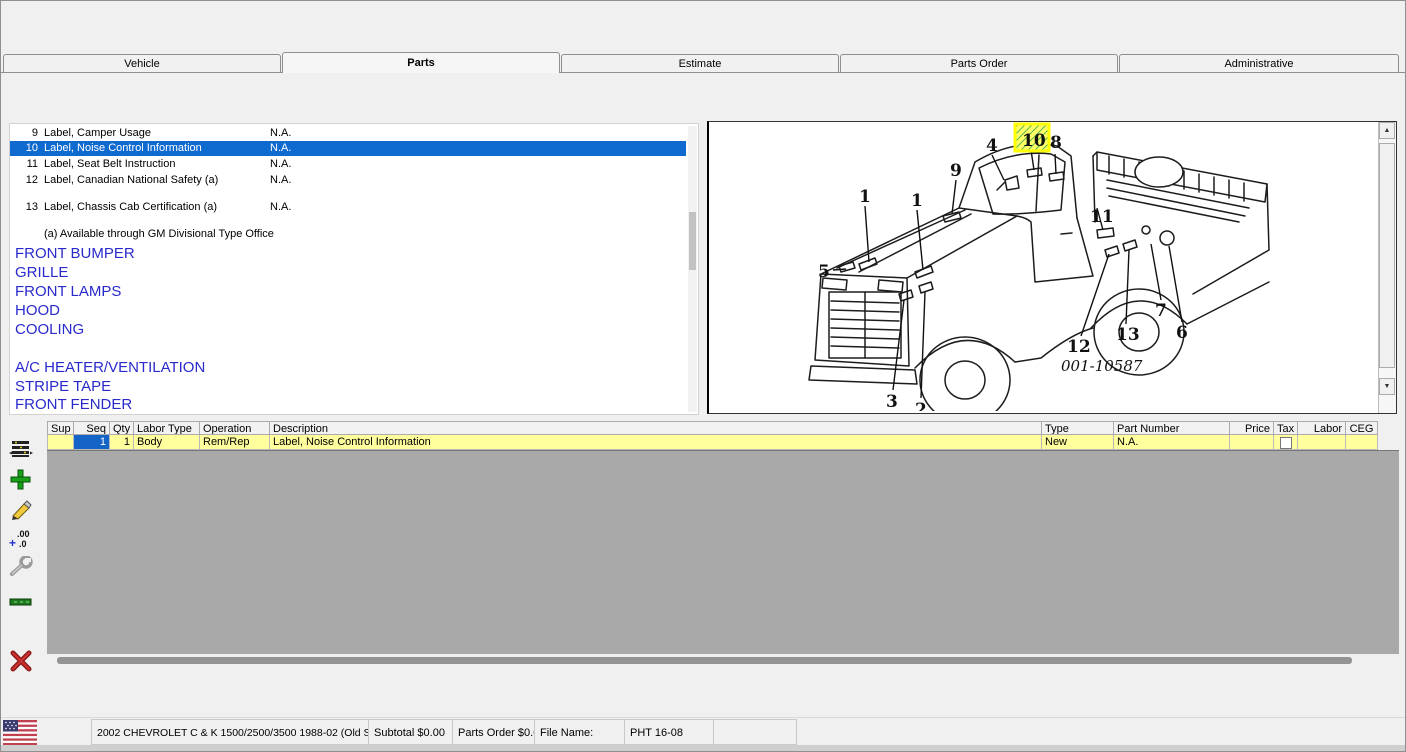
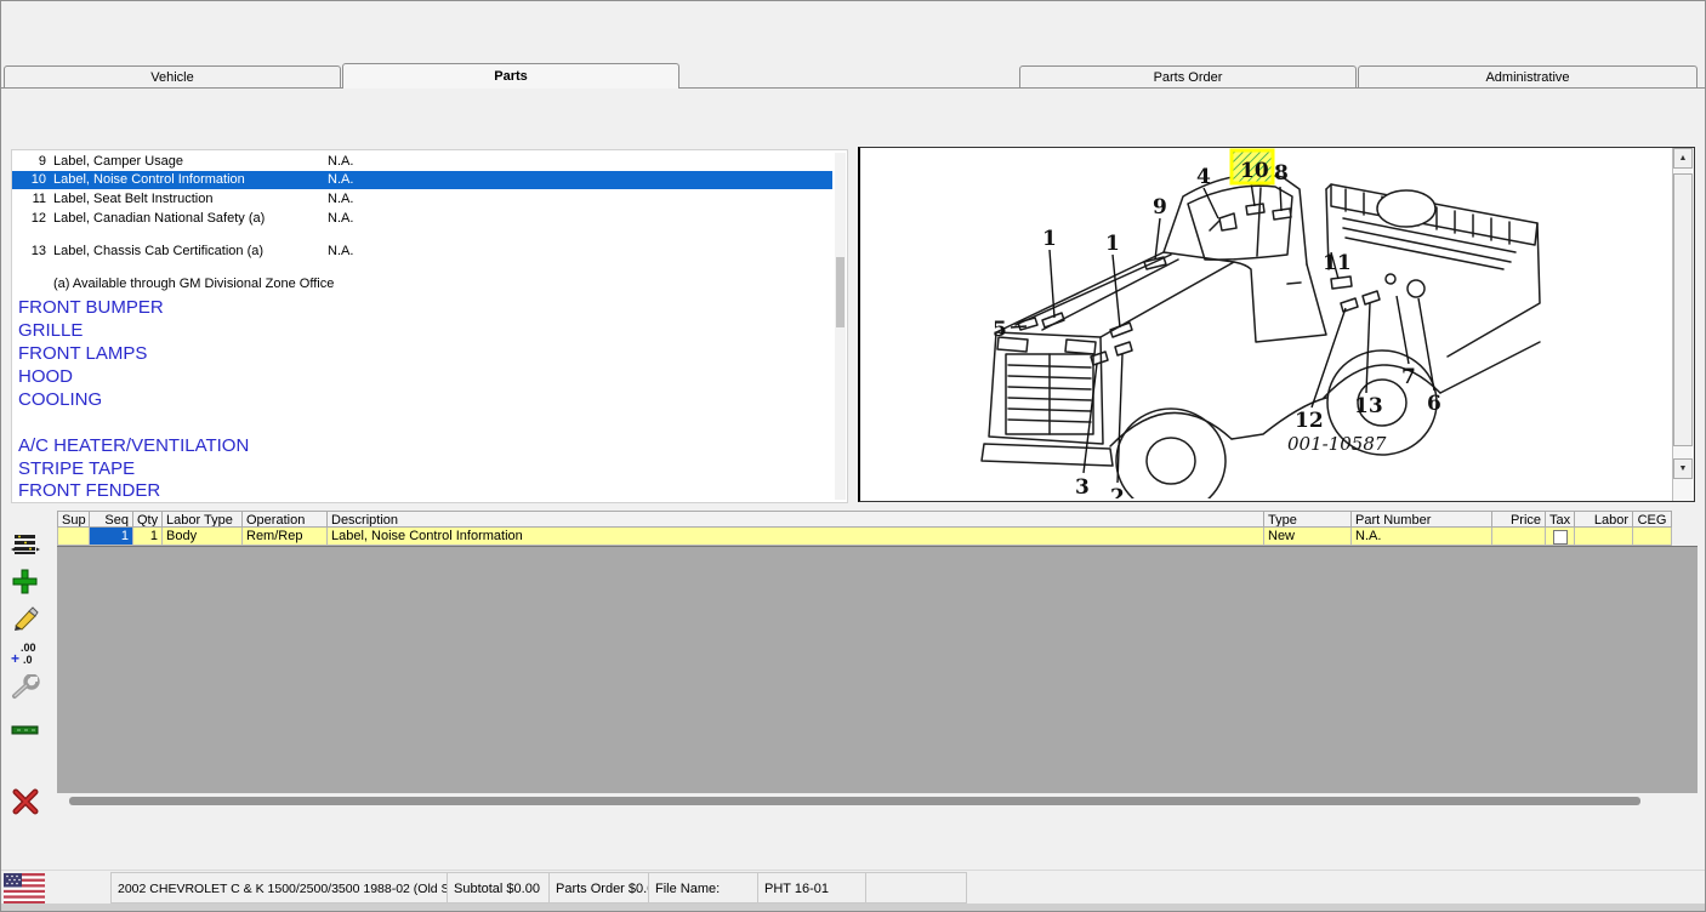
  Vehicle
  Parts
- Estimate
  Parts Order
  Administrative
  9
  Label, Camper Usage
  N.A.
  10
  Label, Noise Control Information
  N.A.
  11
  Label, Seat Belt Instruction
  N.A.
  12
  Label, Canadian National Safety (a)
  N.A.
  13
  Label, Chassis Cab Certification (a)
  N.A.
- (a) Available through GM Divisional Type Office
+ (a) Available through GM Divisional Zone Office
  FRONT BUMPER
  GRILLE
  FRONT LAMPS
  HOOD
  COOLING
  A/C HEATER/VENTILATION
  STRIPE TAPE
  FRONT FENDER
  1
  1
  9
  4
  10
  8
  11
  5
  3
  2
  12
  13
  7
  6
  001-10587
  Sup
  Seq
  Qty
  Labor Type
  Operation
  Description
  Type
  Part Number
  Price
  Tax
  Labor
  CEG
  1
  1
  Body
  Rem/Rep
  Label, Noise Control Information
  New
  N.A.
  .00
  +
  .0
  2002 CHEVROLET C & K 1500/2500/3500 1988-02 (Old
  Subtotal $0.00
  Parts Order $0.
  File Name:
- PHT 16-08
+ PHT 16-01
